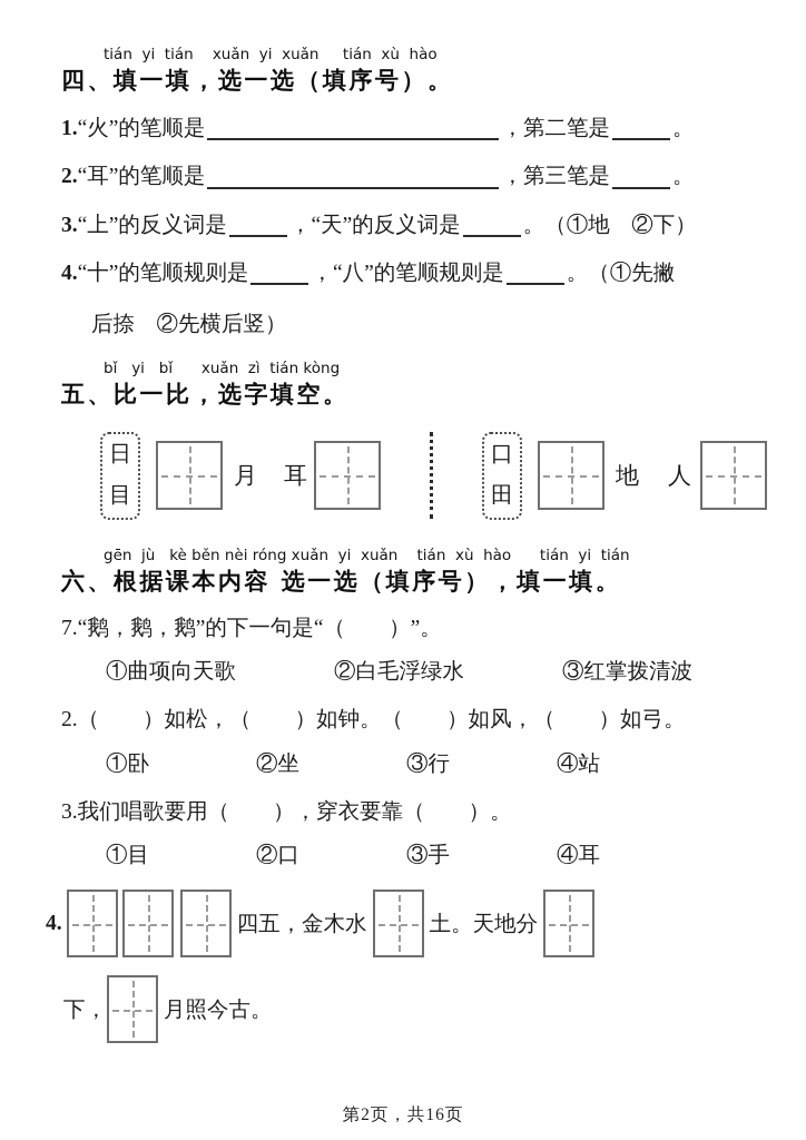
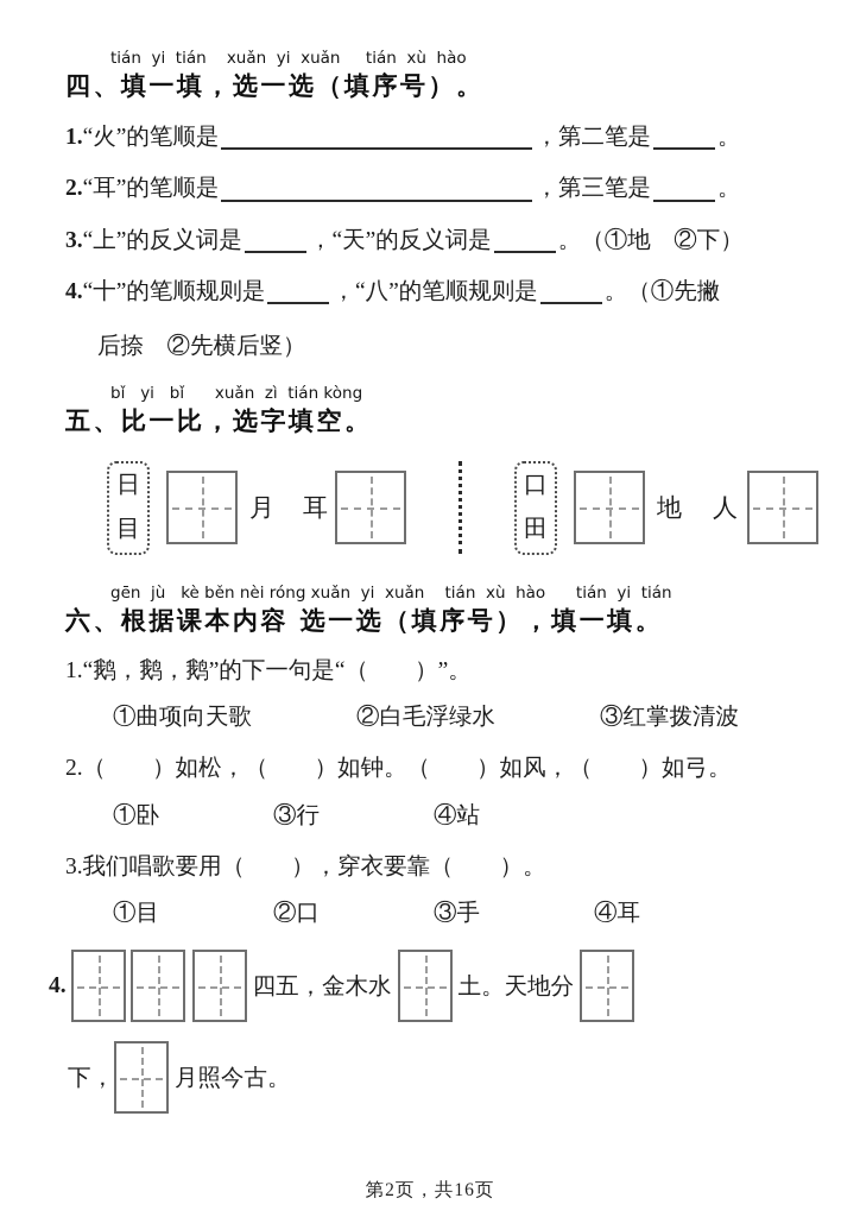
  tián yi tián xuǎn yi xuǎn tián xù hào
  四、填一填，选一选（填序号）。
  1.
  “火”的笔顺是
  ，第二笔是
  。
  2.
  “耳”的笔顺是
  ，第三笔是
  。
  3.
  “上”的反义词是
  ，“天”的反义词是
  。（①地 ②下）
  4.
  “十”的笔顺规则是
  ，“八”的笔顺规则是
  。（①先撇
  后捺 ②先横后竖）
  bǐ yi bǐ xuǎn zì tián kòng
  五、比一比，选字填空。
  日
  目
  月
  耳
  口
  田
  地
  人
  gēn jù kè běn nèi róng xuǎn yi xuǎn tián xù hào tián yi tián
  六、根据课本内容 选一选（填序号），填一填。
- 7.“鹅，鹅，鹅”的下一句是“（ ）”。
+ 1.“鹅，鹅，鹅”的下一句是“（ ）”。
  ①曲项向天歌
  ②白毛浮绿水
  ③红掌拨清波
  2.（ ）如松，（ ）如钟。（ ）如风，（ ）如弓。
  ①卧
- ②坐
  ③行
  ④站
  3.我们唱歌要用（ ），穿衣要靠（ ）。
  ①目
  ②口
  ③手
  ④耳
  4.
  四五，金木水
  土。天地分
  下，
  月照今古。
  第2页，共16页
